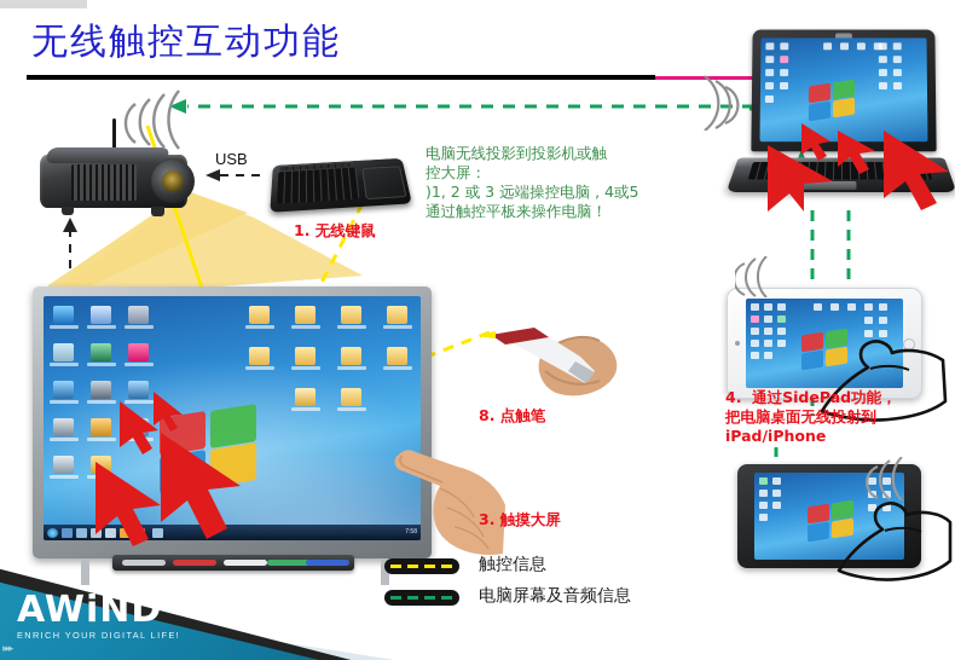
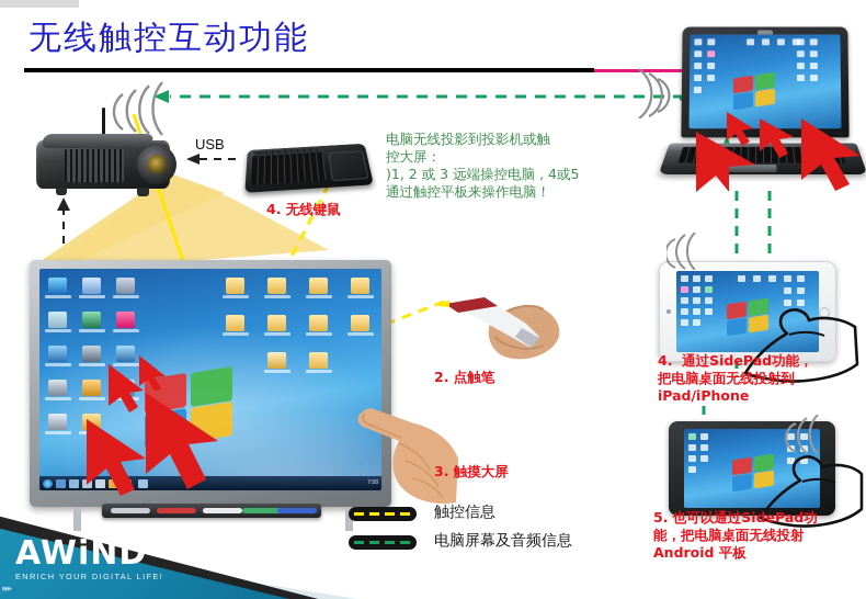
  无线触控互动功能
  USB
- 1. 无线键鼠
+ 4. 无线键鼠
  电脑无线投影到投影机或触
  控大屏：
  )1, 2 或 3 远端操控电脑 , 4或5
  通过触控平板来操作电脑！
- 8. 点触笔
+ 2. 点触笔
  3. 触摸大屏
  4. 通过SidePad功能，
  把电脑桌面无线投射到
  iPad/iPhone
+ 5. 也可以通过SidePad功
+ 能，把电脑桌面无线投射
+ Android 平板
  触控信息
  电脑屏幕及音频信息
  AWiND
  ENRICH YOUR DIGITAL LIFE!
  ▸▸▸
